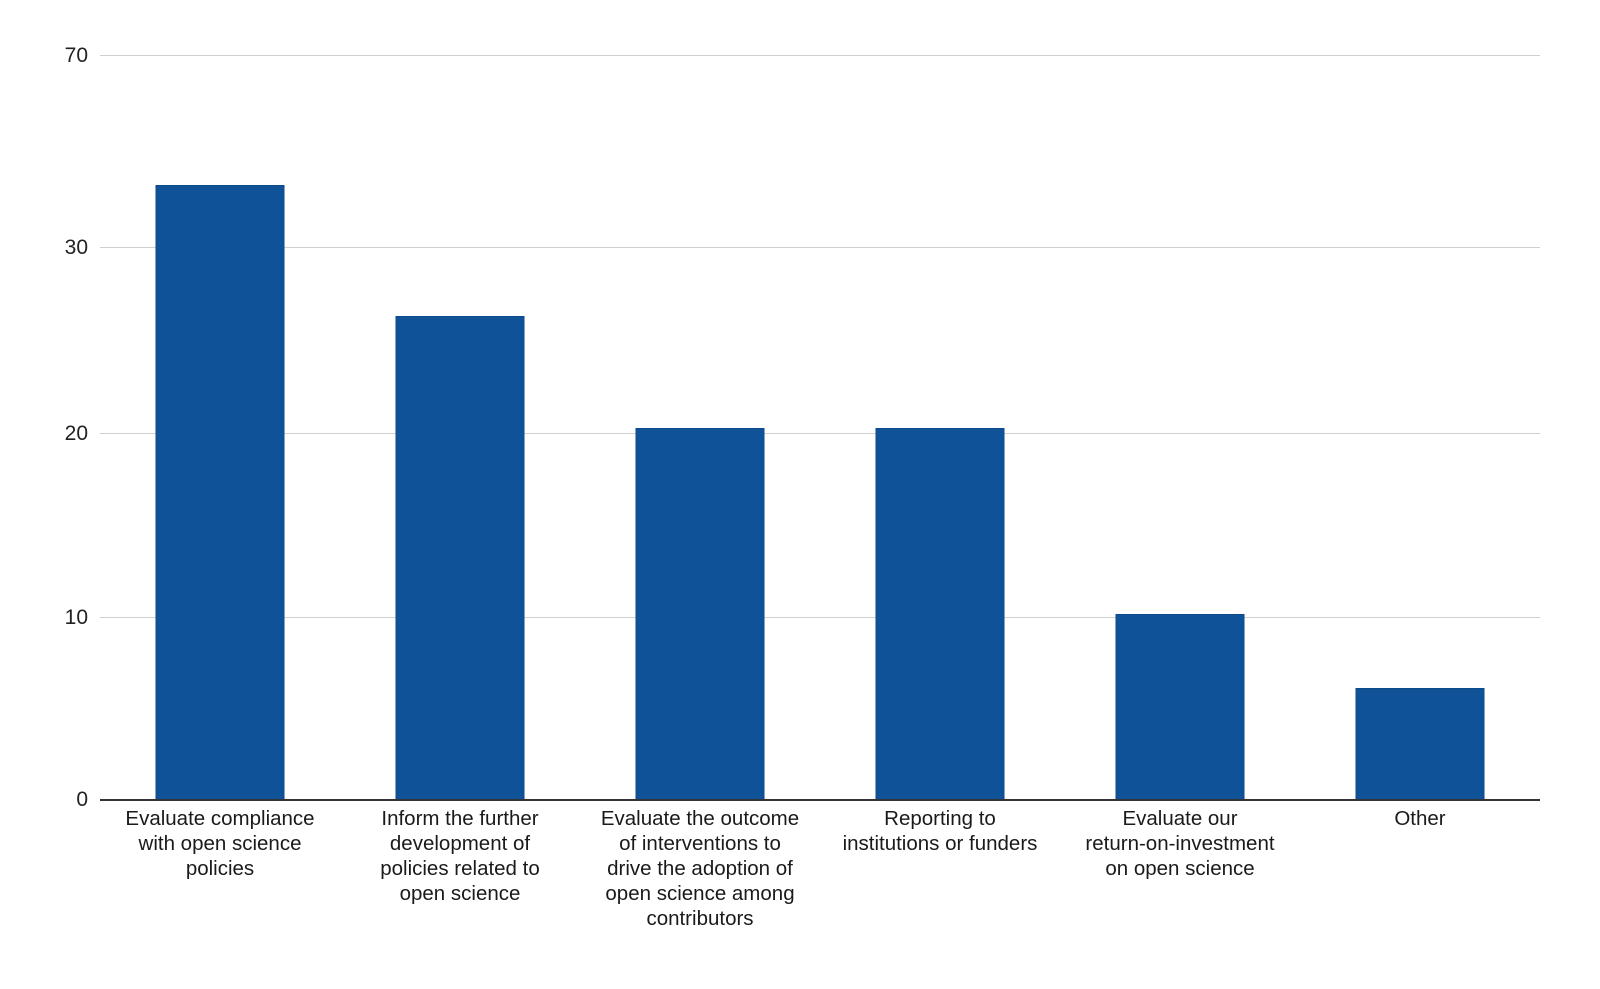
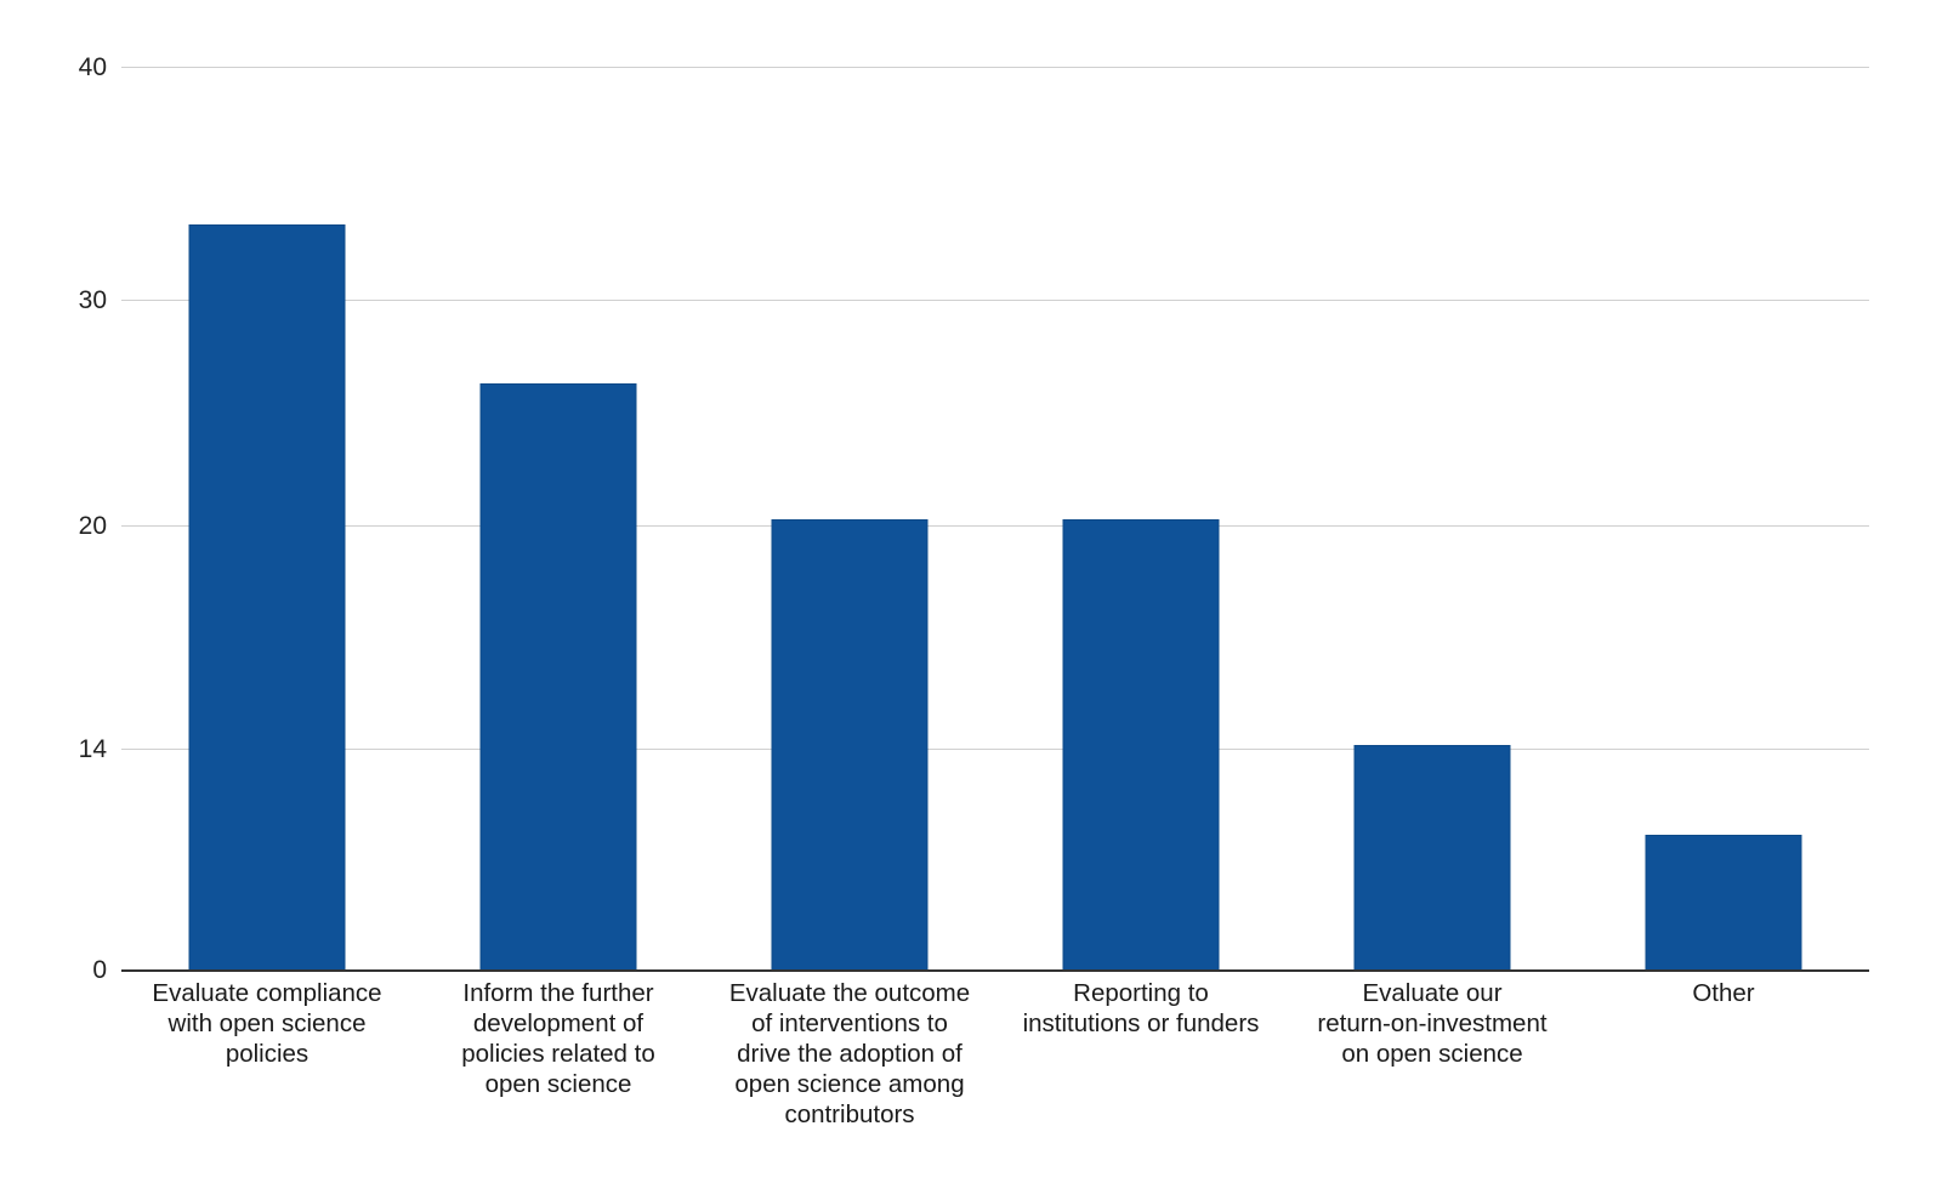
- 70
+ 40
  30
  20
- 10
+ 14
  0
  Evaluate compliance
  with open science
  policies
  Inform the further
  development of
  policies related to
  open science
  Evaluate the outcome
  of interventions to
  drive the adoption of
  open science among
  contributors
  Reporting to
  institutions or funders
  Evaluate our
  return-on-investment
  on open science
  Other
